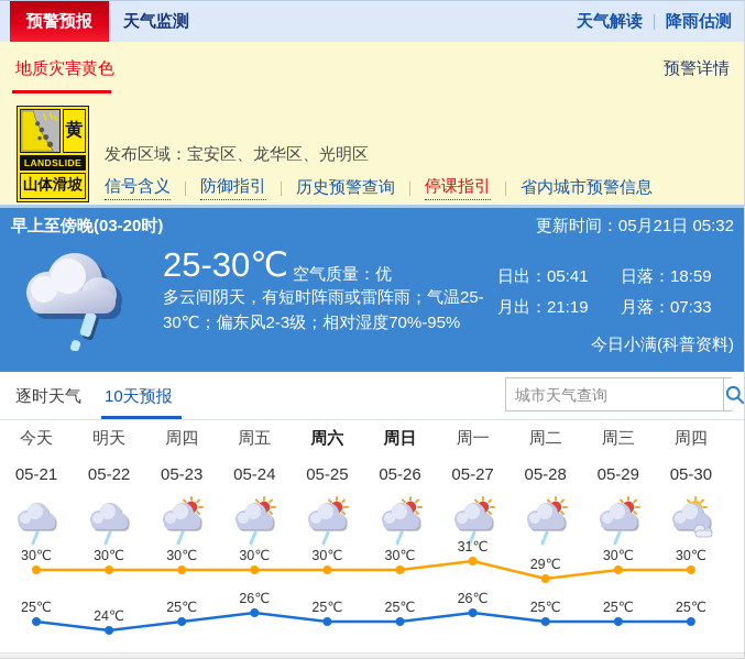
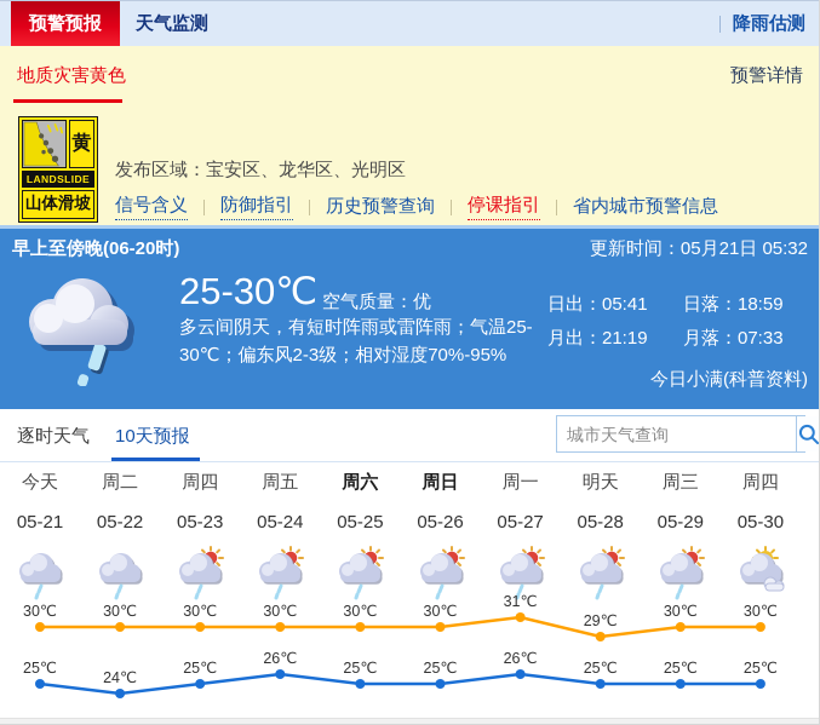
  预警预报
  天气监测
- 天气解读
  降雨估测
  地质灾害黄色
  预警详情
  黄
  LANDSLIDE
  山体滑坡
  发布区域：宝安区、龙华区、光明区
  信号含义
  防御指引
  历史预警查询
  停课指引
  省内城市预警信息
- 早上至傍晚(03-20时)
+ 早上至傍晚(06-20时)
  更新时间：05月21日 05:32
  25-30℃
  空气质量：优
  多云间阴天，有短时阵雨或雷阵雨；气温25-30℃；偏东风2-3级；相对湿度70%-95%
  日出：05:41
  日落：18:59
  月出：21:19
  月落：07:33
  今日小满(科普资料)
  逐时天气
  10天预报
  城市天气查询
  今天
  05-21
- 明天
+ 周二
  05-22
  周四
  05-23
  周五
  05-24
  周六
  05-25
  周日
  05-26
  周一
  05-27
- 周二
+ 明天
  05-28
  周三
  05-29
  周四
  05-30
  30℃
  30℃
  30℃
  30℃
  30℃
  30℃
  31℃
  29℃
  30℃
  30℃
  25℃
  24℃
  25℃
  26℃
  25℃
  25℃
  26℃
  25℃
  25℃
  25℃
